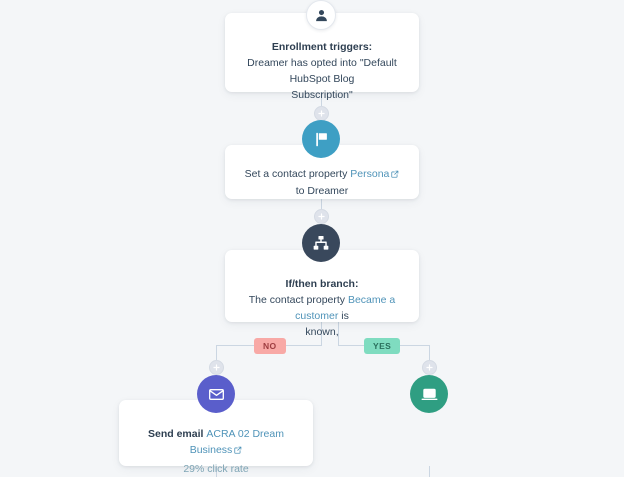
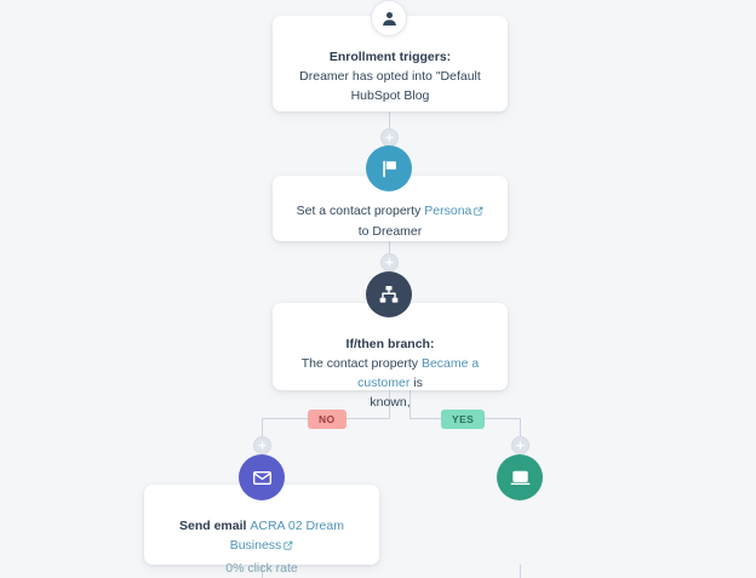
  Enrollment triggers:
  Dreamer has opted into "Default HubSpot Blog
- Subscription"
  Set a contact property Persona to Dreamer
  If/then branch:
  The contact property Became a customer is
  known,
  NO
  YES
  Send email ACRA 02 Dream Business
- 29% click rate
+ 0% click rate
